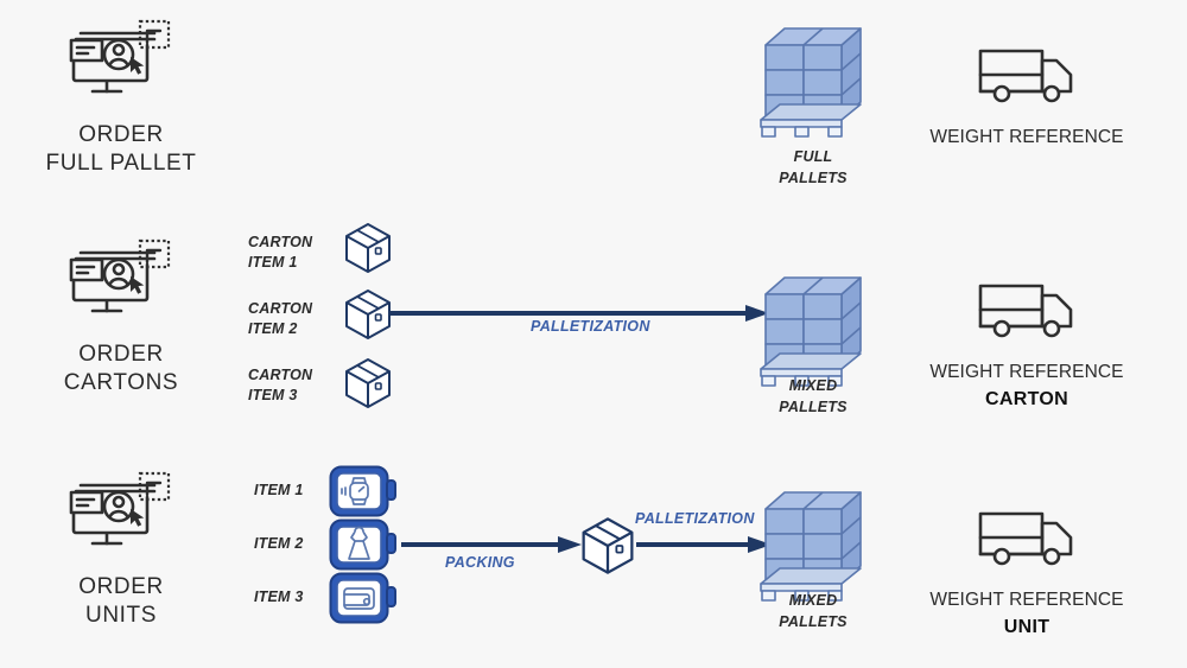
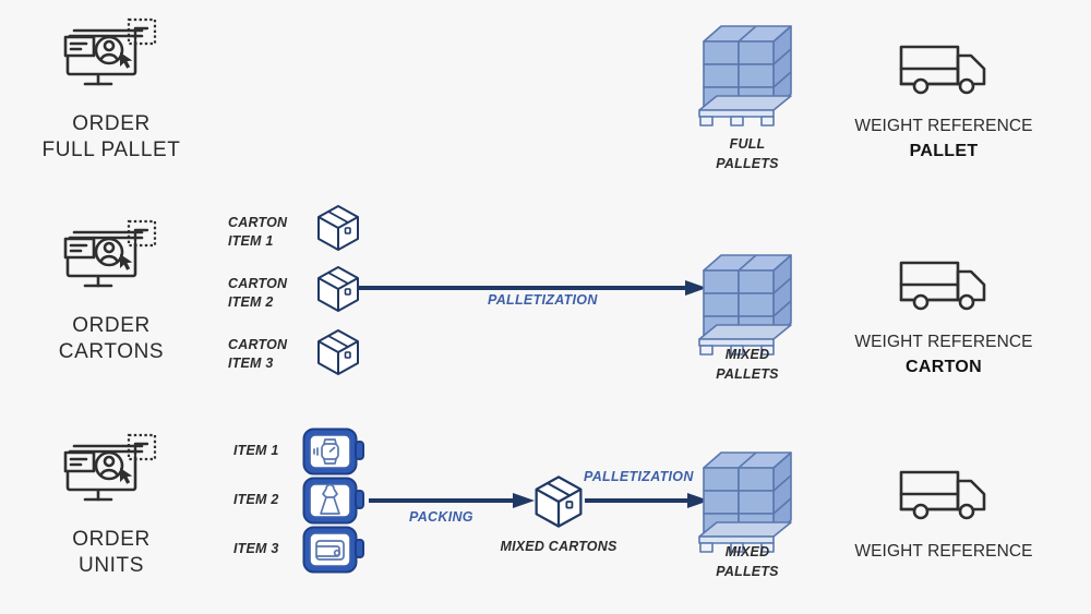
  ORDER
  FULL PALLET
  FULL
  PALLETS
  WEIGHT REFERENCE
+ PALLET
  ORDER
  CARTONS
  CARTON
  ITEM 1
  CARTON
  ITEM 2
  CARTON
  ITEM 3
  PALLETIZATION
  MIXED
  PALLETS
  WEIGHT REFERENCE
  CARTON
  ORDER
  UNITS
  ITEM 1
  ITEM 2
  ITEM 3
  PACKING
+ MIXED CARTONS
  PALLETIZATION
  MIXED
  PALLETS
  WEIGHT REFERENCE
- UNIT
